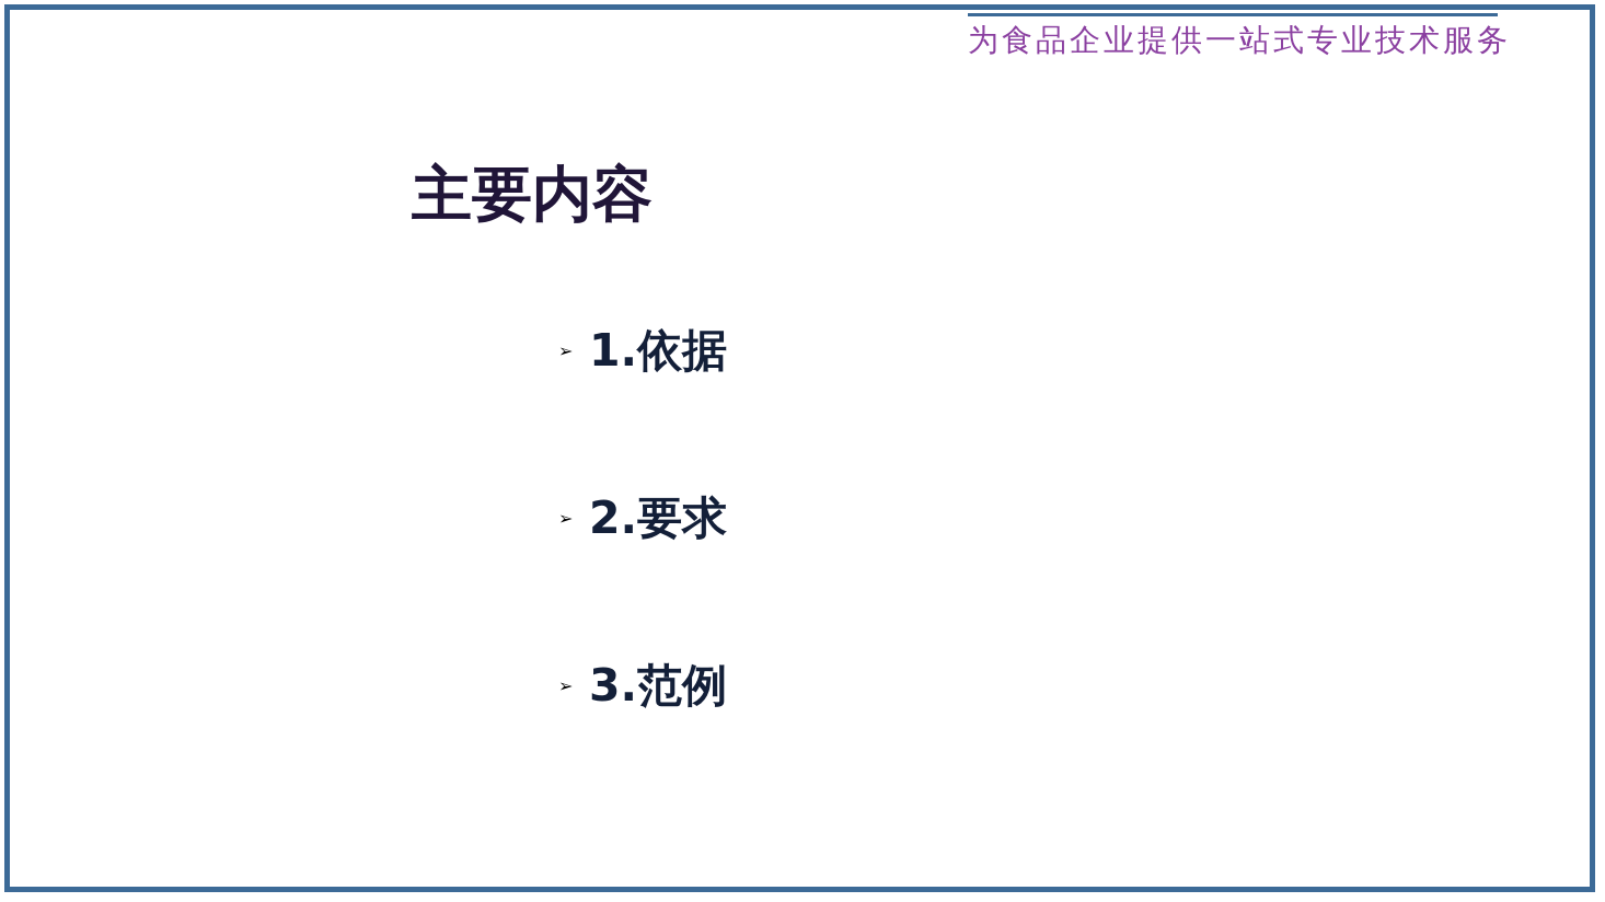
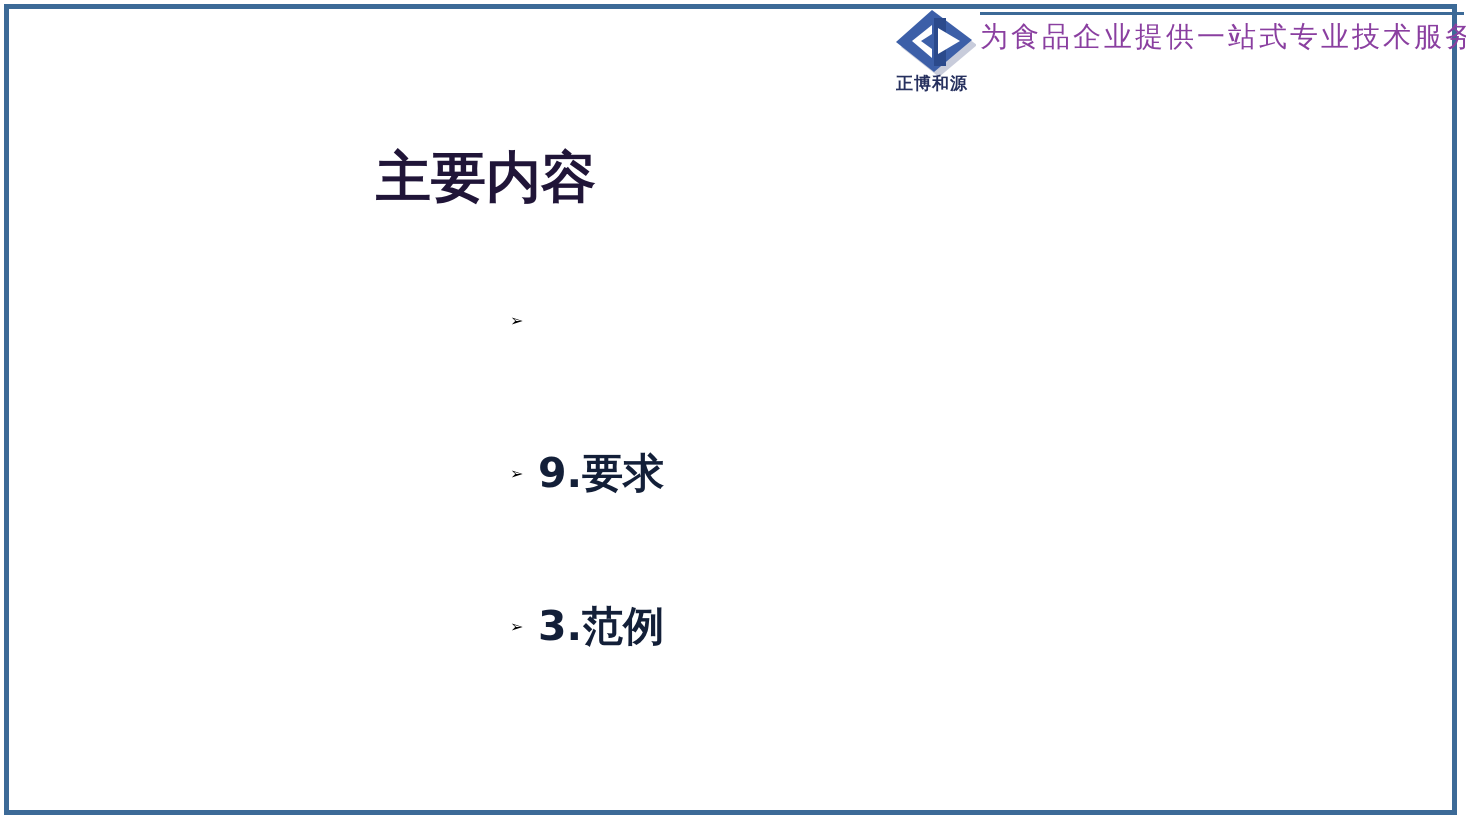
+ 正博和源
  为食品企业提供一站式专业技术服务
  主要内容
  ➢
- 1.依据
  ➢
- 2.要求
+ 9.要求
  ➢
  3.范例
